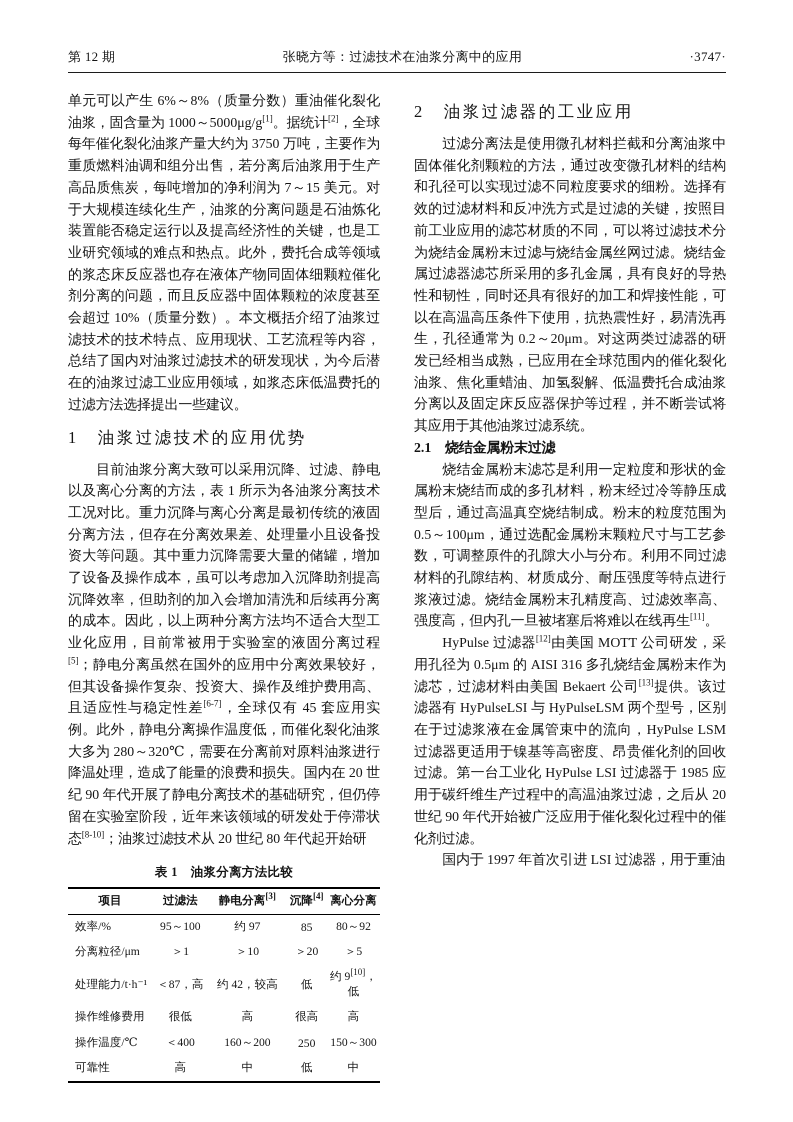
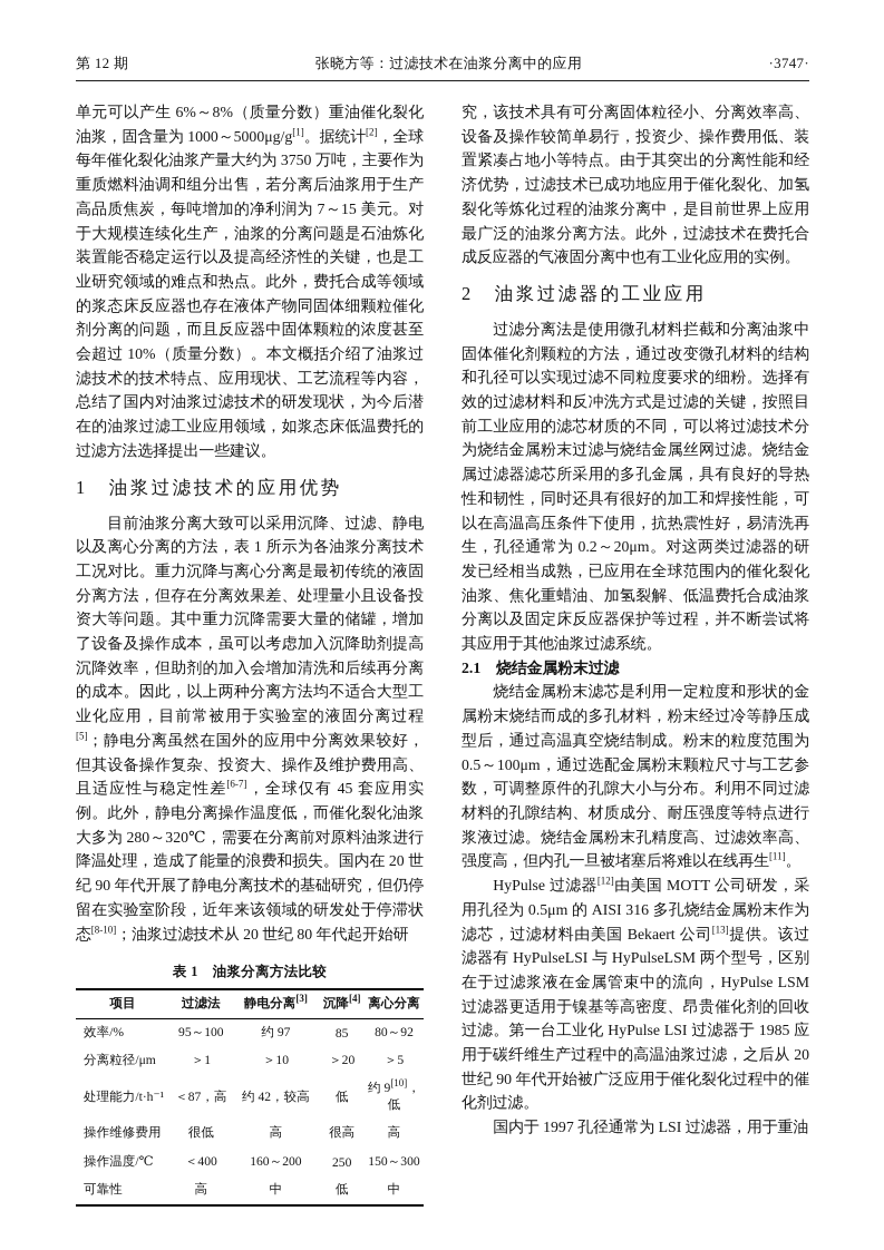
  第 12 期
  张晓方等：过滤技术在油浆分离中的应用
  ·3747·
  单元可以产生 6%～8%（质量分数）重油催化裂化油浆，固含量为 1000～5000μg/g[1]。据统计[2]，全球每年催化裂化油浆产量大约为 3750 万吨，主要作为重质燃料油调和组分出售，若分离后油浆用于生产高品质焦炭，每吨增加的净利润为 7～15 美元。对于大规模连续化生产，油浆的分离问题是石油炼化装置能否稳定运行以及提高经济性的关键，也是工业研究领域的难点和热点。此外，费托合成等领域的浆态床反应器也存在液体产物同固体细颗粒催化剂分离的问题，而且反应器中固体颗粒的浓度甚至会超过 10%（质量分数）。本文概括介绍了油浆过滤技术的技术特点、应用现状、工艺流程等内容，总结了国内对油浆过滤技术的研发现状，为今后潜在的油浆过滤工业应用领域，如浆态床低温费托的过滤方法选择提出一些建议。
  1 油浆过滤技术的应用优势
  目前油浆分离大致可以采用沉降、过滤、静电以及离心分离的方法，表 1 所示为各油浆分离技术工况对比。重力沉降与离心分离是最初传统的液固分离方法，但存在分离效果差、处理量小且设备投资大等问题。其中重力沉降需要大量的储罐，增加了设备及操作成本，虽可以考虑加入沉降助剂提高沉降效率，但助剂的加入会增加清洗和后续再分离的成本。因此，以上两种分离方法均不适合大型工业化应用，目前常被用于实验室的液固分离过程[5]；静电分离虽然在国外的应用中分离效果较好，但其设备操作复杂、投资大、操作及维护费用高、且适应性与稳定性差[6-7]，全球仅有 45 套应用实例。此外，静电分离操作温度低，而催化裂化油浆大多为 280～320℃，需要在分离前对原料油浆进行降温处理，造成了能量的浪费和损失。国内在 20 世纪 90 年代开展了静电分离技术的基础研究，但仍停留在实验室阶段，近年来该领域的研发处于停滞状态[8-10]；油浆过滤技术从 20 世纪 80 年代起开始研
  表 1 油浆分离方法比较
  项目	过滤法	静电分离[3]	沉降[4]	离心分离
  效率/%	95～100	约 97	85	80～92
  分离粒径/μm	＞1	＞10	＞20	＞5
  处理能力/t·h⁻¹	＜87，高	约 42，较高	低	约 9[10]，低
  操作维修费用	很低	高	很高	高
  操作温度/℃	＜400	160～200	250	150～300
  可靠性	高	中	低	中
+ 究，该技术具有可分离固体粒径小、分离效率高、设备及操作较简单易行，投资少、操作费用低、装置紧凑占地小等特点。由于其突出的分离性能和经济优势，过滤技术已成功地应用于催化裂化、加氢裂化等炼化过程的油浆分离中，是目前世界上应用最广泛的油浆分离方法。此外，过滤技术在费托合成反应器的气液固分离中也有工业化应用的实例。
  2 油浆过滤器的工业应用
  过滤分离法是使用微孔材料拦截和分离油浆中固体催化剂颗粒的方法，通过改变微孔材料的结构和孔径可以实现过滤不同粒度要求的细粉。选择有效的过滤材料和反冲洗方式是过滤的关键，按照目前工业应用的滤芯材质的不同，可以将过滤技术分为烧结金属粉末过滤与烧结金属丝网过滤。烧结金属过滤器滤芯所采用的多孔金属，具有良好的导热性和韧性，同时还具有很好的加工和焊接性能，可以在高温高压条件下使用，抗热震性好，易清洗再生，孔径通常为 0.2～20μm。对这两类过滤器的研发已经相当成熟，已应用在全球范围内的催化裂化油浆、焦化重蜡油、加氢裂解、低温费托合成油浆分离以及固定床反应器保护等过程，并不断尝试将其应用于其他油浆过滤系统。
  2.1 烧结金属粉末过滤
  烧结金属粉末滤芯是利用一定粒度和形状的金属粉末烧结而成的多孔材料，粉末经过冷等静压成型后，通过高温真空烧结制成。粉末的粒度范围为 0.5～100μm，通过选配金属粉末颗粒尺寸与工艺参数，可调整原件的孔隙大小与分布。利用不同过滤材料的孔隙结构、材质成分、耐压强度等特点进行浆液过滤。烧结金属粉末孔精度高、过滤效率高、强度高，但内孔一旦被堵塞后将难以在线再生[11]。
  HyPulse 过滤器[12]由美国 MOTT 公司研发，采用孔径为 0.5μm 的 AISI 316 多孔烧结金属粉末作为滤芯，过滤材料由美国 Bekaert 公司[13]提供。该过滤器有 HyPulseLSI 与 HyPulseLSM 两个型号，区别在于过滤浆液在金属管束中的流向，HyPulse LSM 过滤器更适用于镍基等高密度、昂贵催化剂的回收过滤。第一台工业化 HyPulse LSI 过滤器于 1985 应用于碳纤维生产过程中的高温油浆过滤，之后从 20 世纪 90 年代开始被广泛应用于催化裂化过程中的催化剂过滤。
- 国内于 1997 年首次引进 LSI 过滤器，用于重油
+ 国内于 1997 孔径通常为 LSI 过滤器，用于重油
